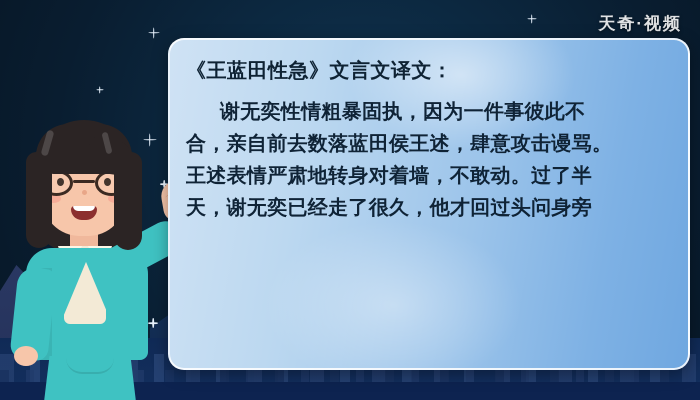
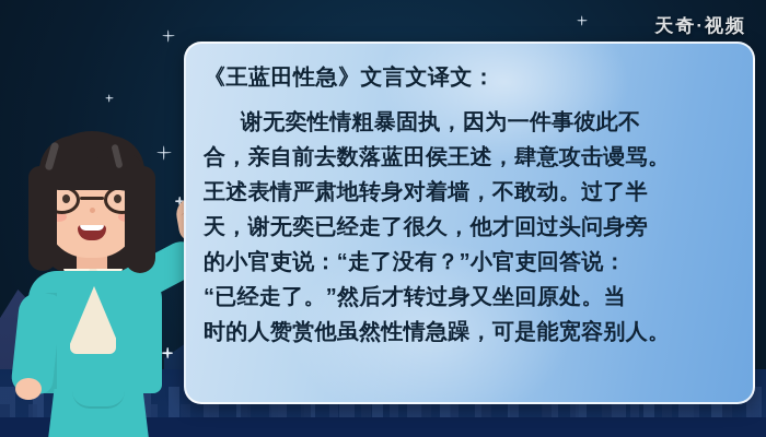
  天奇·视频
  《王蓝田性急》文言文译文：
  谢无奕性情粗暴固执，因为一件事彼此不
  合，亲自前去数落蓝田侯王述，肆意攻击谩骂。
  王述表情严肃地转身对着墙，不敢动。过了半
  天，谢无奕已经走了很久，他才回过头问身旁
+ 的小官吏说：“走了没有？”小官吏回答说：
+ “已经走了。”然后才转过身又坐回原处。当
+ 时的人赞赏他虽然性情急躁，可是能宽容别人。
